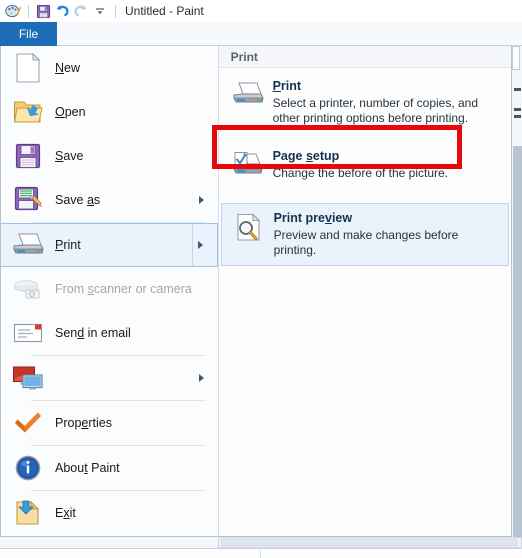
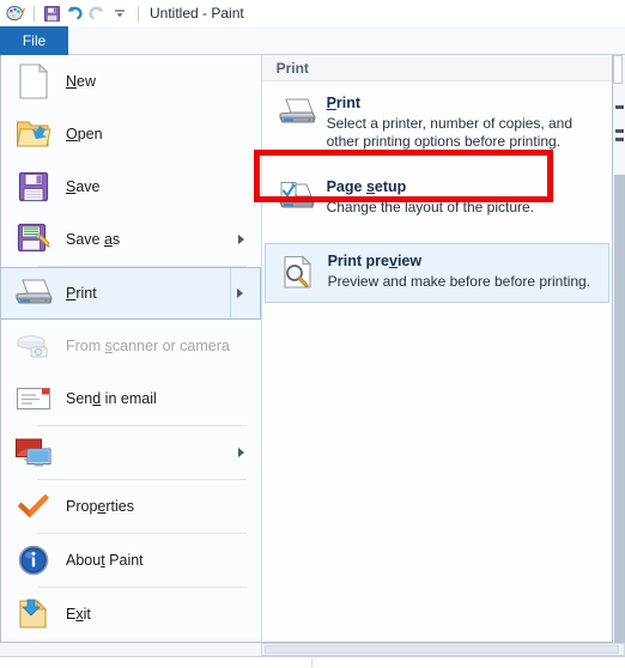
  Untitled - Paint
  File
  New
  Open
  Save
  Save as
  Print
  From scanner or camera
  Send in email
  Properties
  About Paint
  Exit
  Print
  Print
  Select a printer, number of copies, and other printing options before printing.
  Page setup
- Change the before of the picture.
+ Change the layout of the picture.
  Print preview
- Preview and make changes before printing.
+ Preview and make before before printing.
